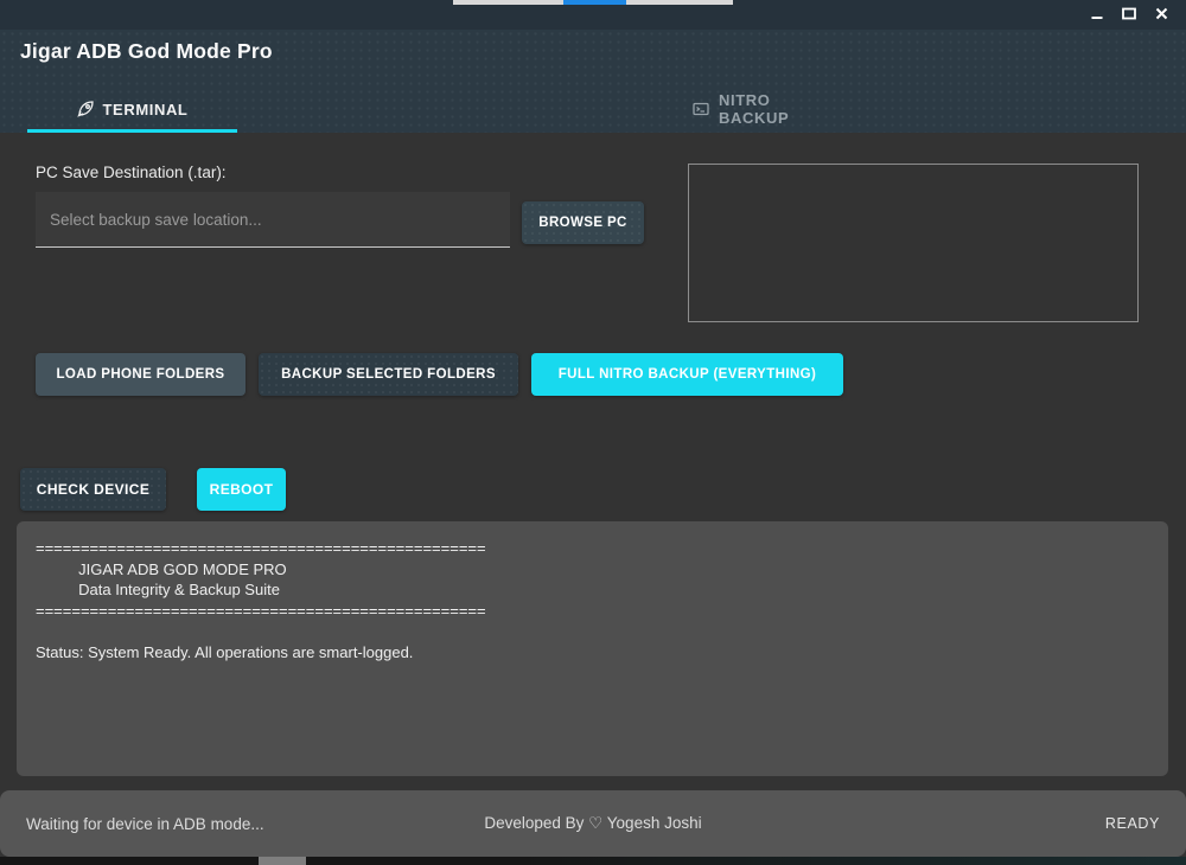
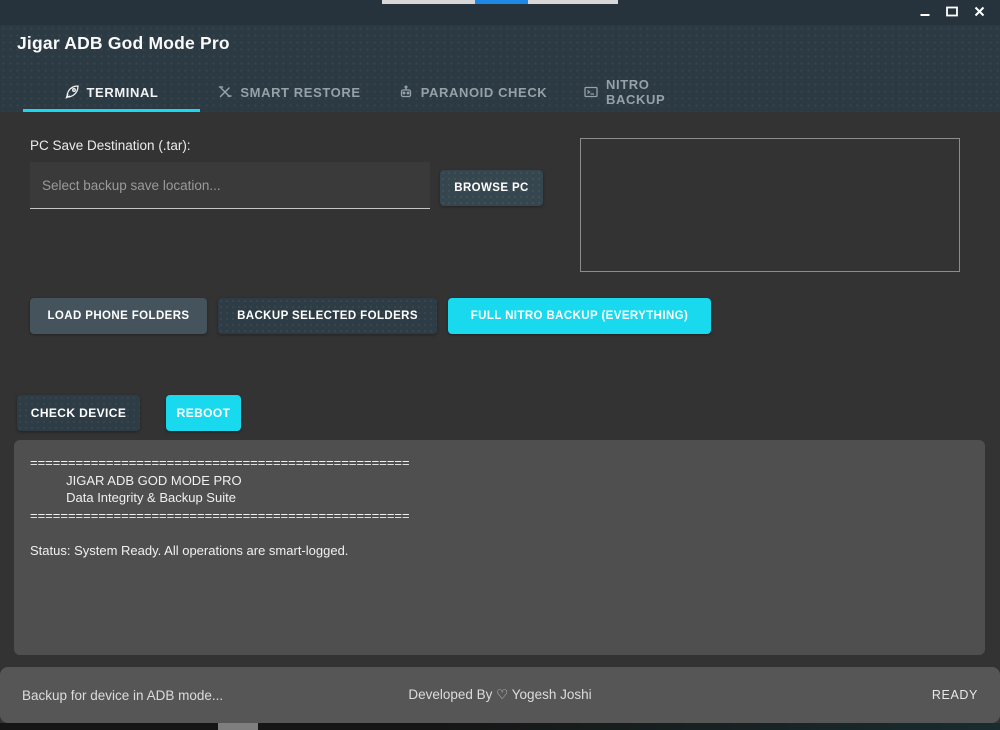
  Jigar ADB God Mode Pro
  TERMINAL
+ SMART RESTORE
+ PARANOID CHECK
  NITRO BACKUP
  PC Save Destination (.tar):
  Select backup save location...
  BROWSE PC
  LOAD PHONE FOLDERS
  BACKUP SELECTED FOLDERS
  FULL NITRO BACKUP (EVERYTHING)
  CHECK DEVICE
  REBOOT
  ==================================================
  JIGAR ADB GOD MODE PRO
  Data Integrity & Backup Suite
  ==================================================
  Status: System Ready. All operations are smart-logged.
- Waiting for device in ADB mode...
+ Backup for device in ADB mode...
  Developed By ♡ Yogesh Joshi
  READY
